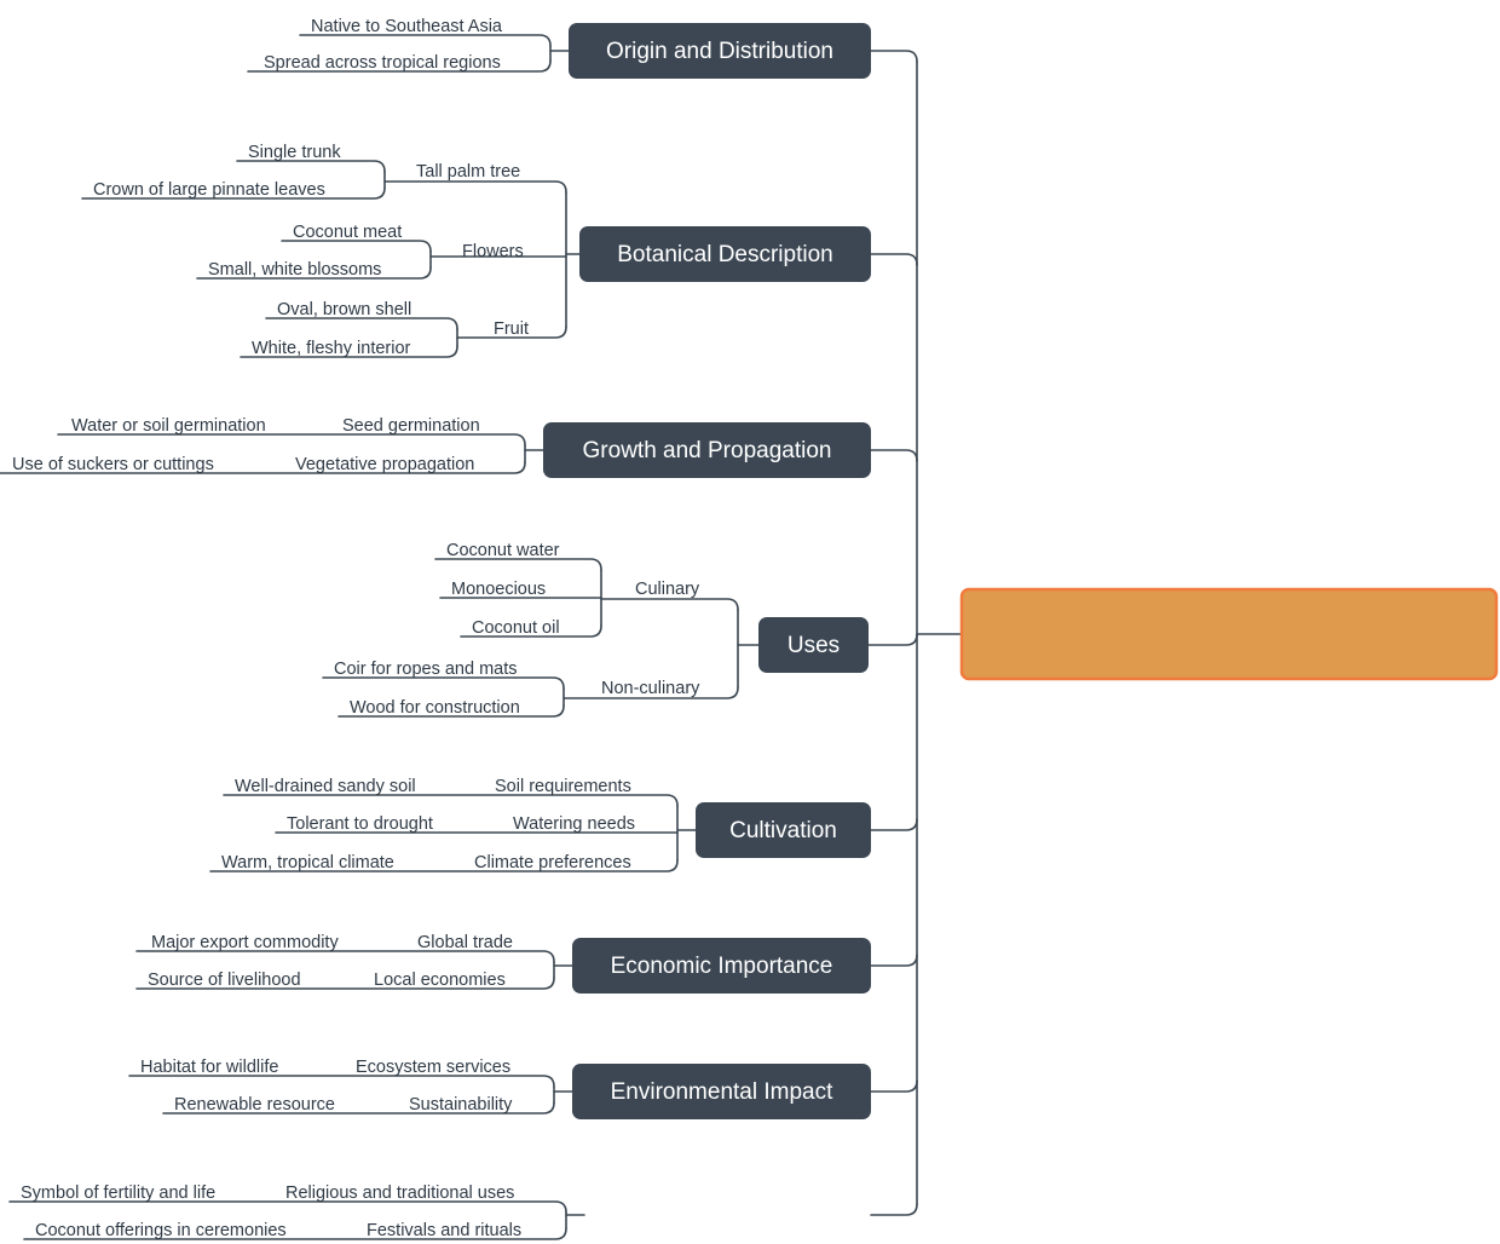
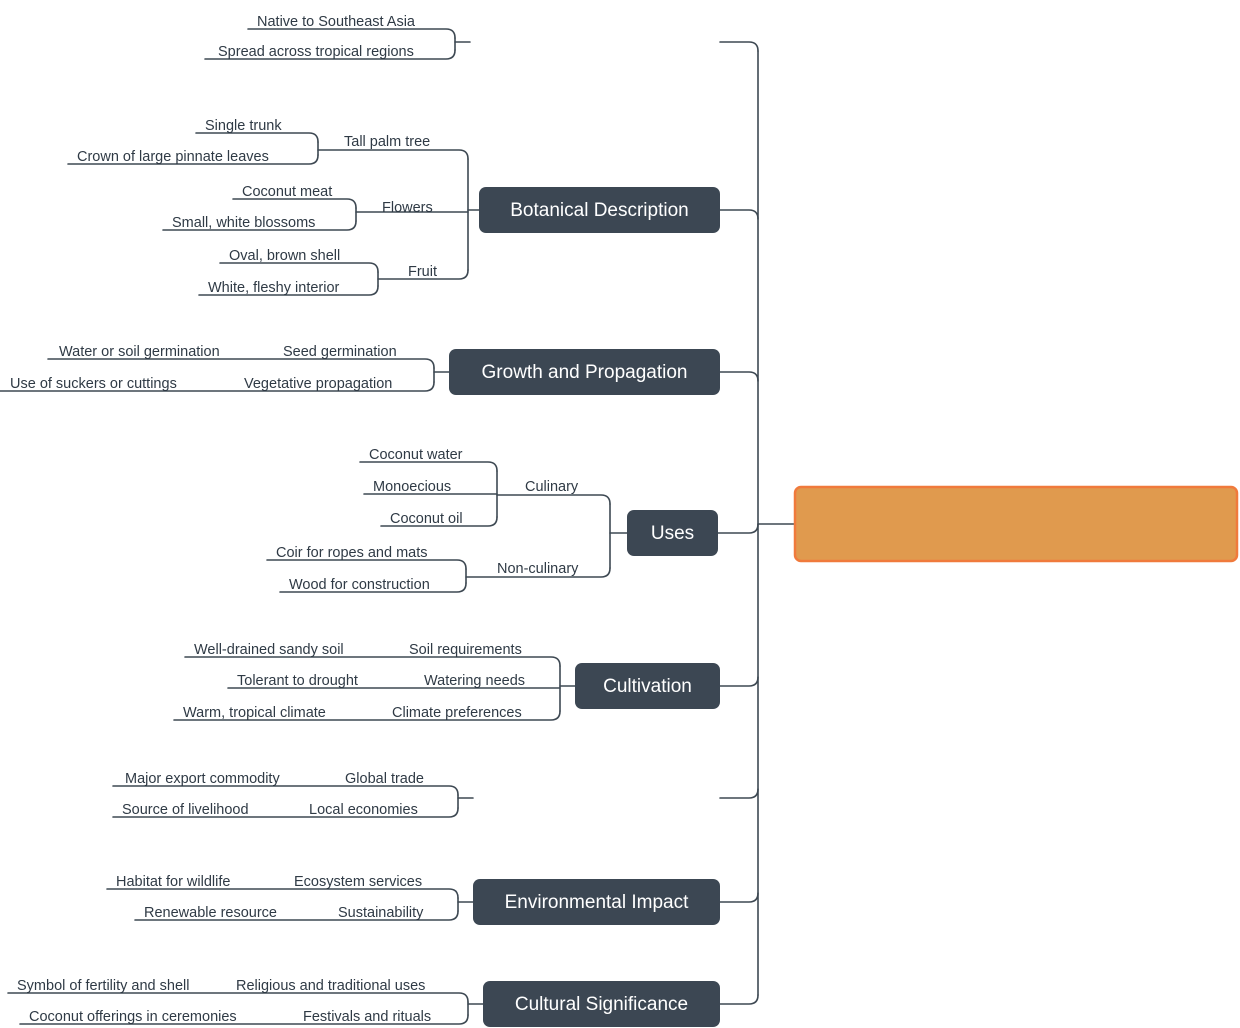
  Native to Southeast Asia
  Spread across tropical regions
  Tall palm tree
  Single trunk
  Crown of large pinnate leaves
  Flowers
  Coconut meat
  Small, white blossoms
  Fruit
  Oval, brown shell
  White, fleshy interior
  Seed germination
  Water or soil germination
  Vegetative propagation
  Use of suckers or cuttings
  Culinary
  Coconut water
  Monoecious
  Coconut oil
  Non-culinary
  Coir for ropes and mats
  Wood for construction
  Soil requirements
  Well-drained sandy soil
  Watering needs
  Tolerant to drought
  Climate preferences
  Warm, tropical climate
  Global trade
  Major export commodity
  Local economies
  Source of livelihood
  Ecosystem services
  Habitat for wildlife
  Sustainability
  Renewable resource
  Religious and traditional uses
- Symbol of fertility and life
+ Symbol of fertility and shell
  Festivals and rituals
  Coconut offerings in ceremonies
- Origin and Distribution
  Botanical Description
  Growth and Propagation
  Uses
  Cultivation
- Economic Importance
  Environmental Impact
+ Cultural Significance
